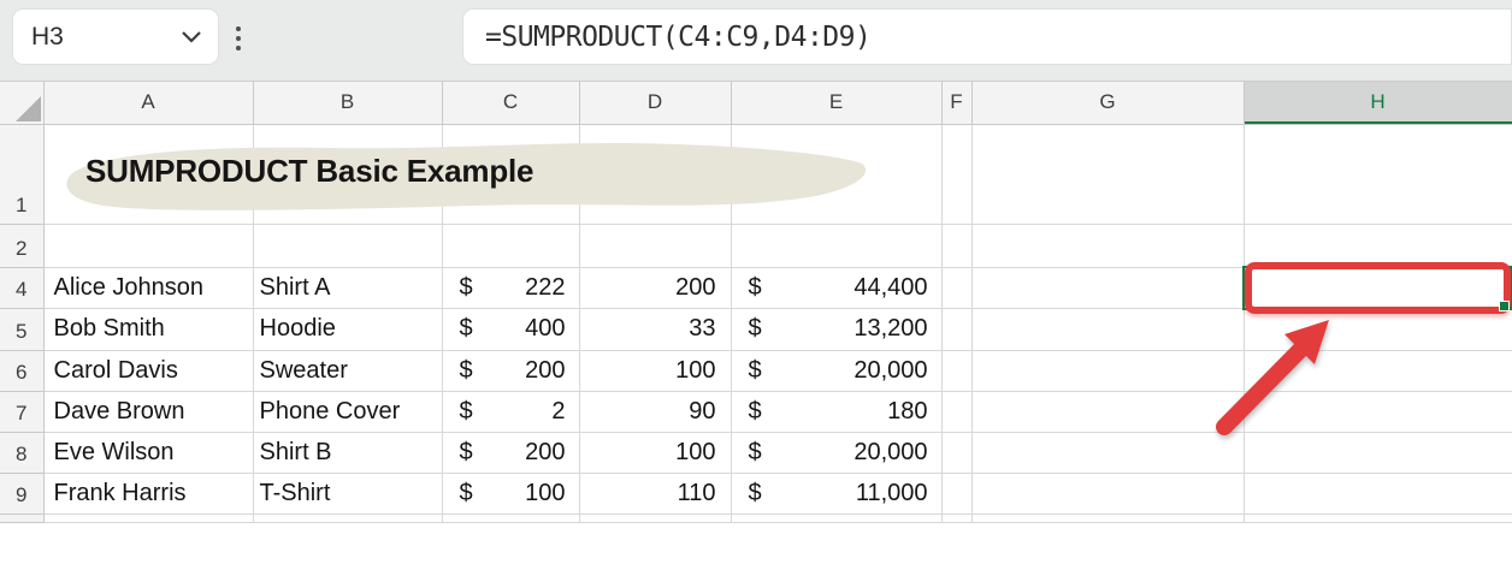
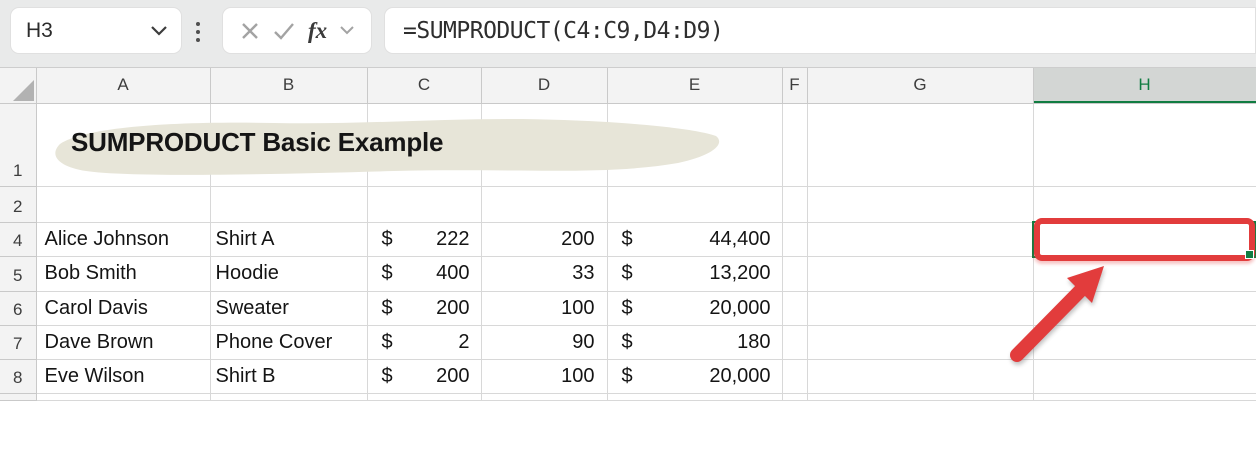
  H3
+ fx
  =SUMPRODUCT(C4:C9,D4:D9)
  	A	B	C	D	E	F	G	H
  1
  2
  4	Alice Johnson	Shirt A	$ 222	200	$ 44,400
  5	Bob Smith	Hoodie	$ 400	33	$ 13,200
  6	Carol Davis	Sweater	$ 200	100	$ 20,000
  7	Dave Brown	Phone Cover	$ 2	90	$ 180
  8	Eve Wilson	Shirt B	$ 200	100	$ 20,000
- 9	Frank Harris	T-Shirt	$ 100	110	$ 11,000
  SUMPRODUCT Basic Example
